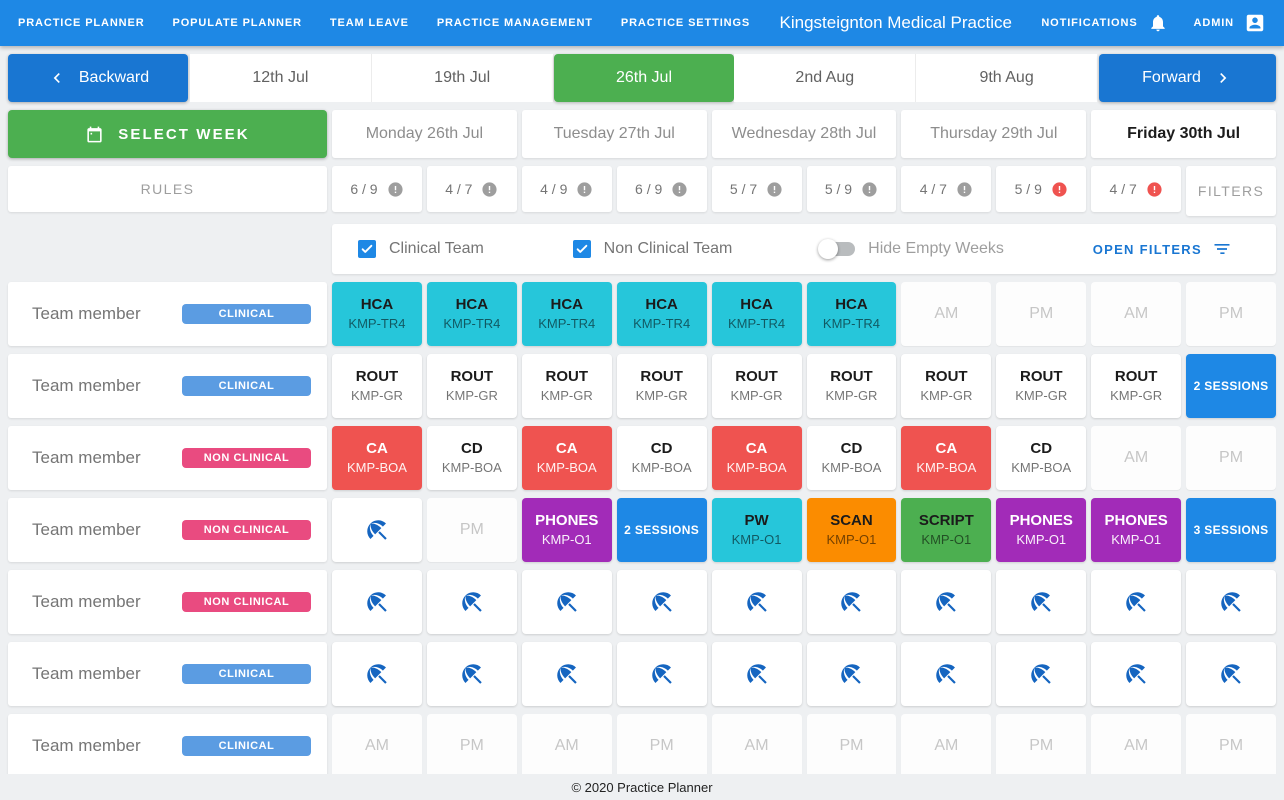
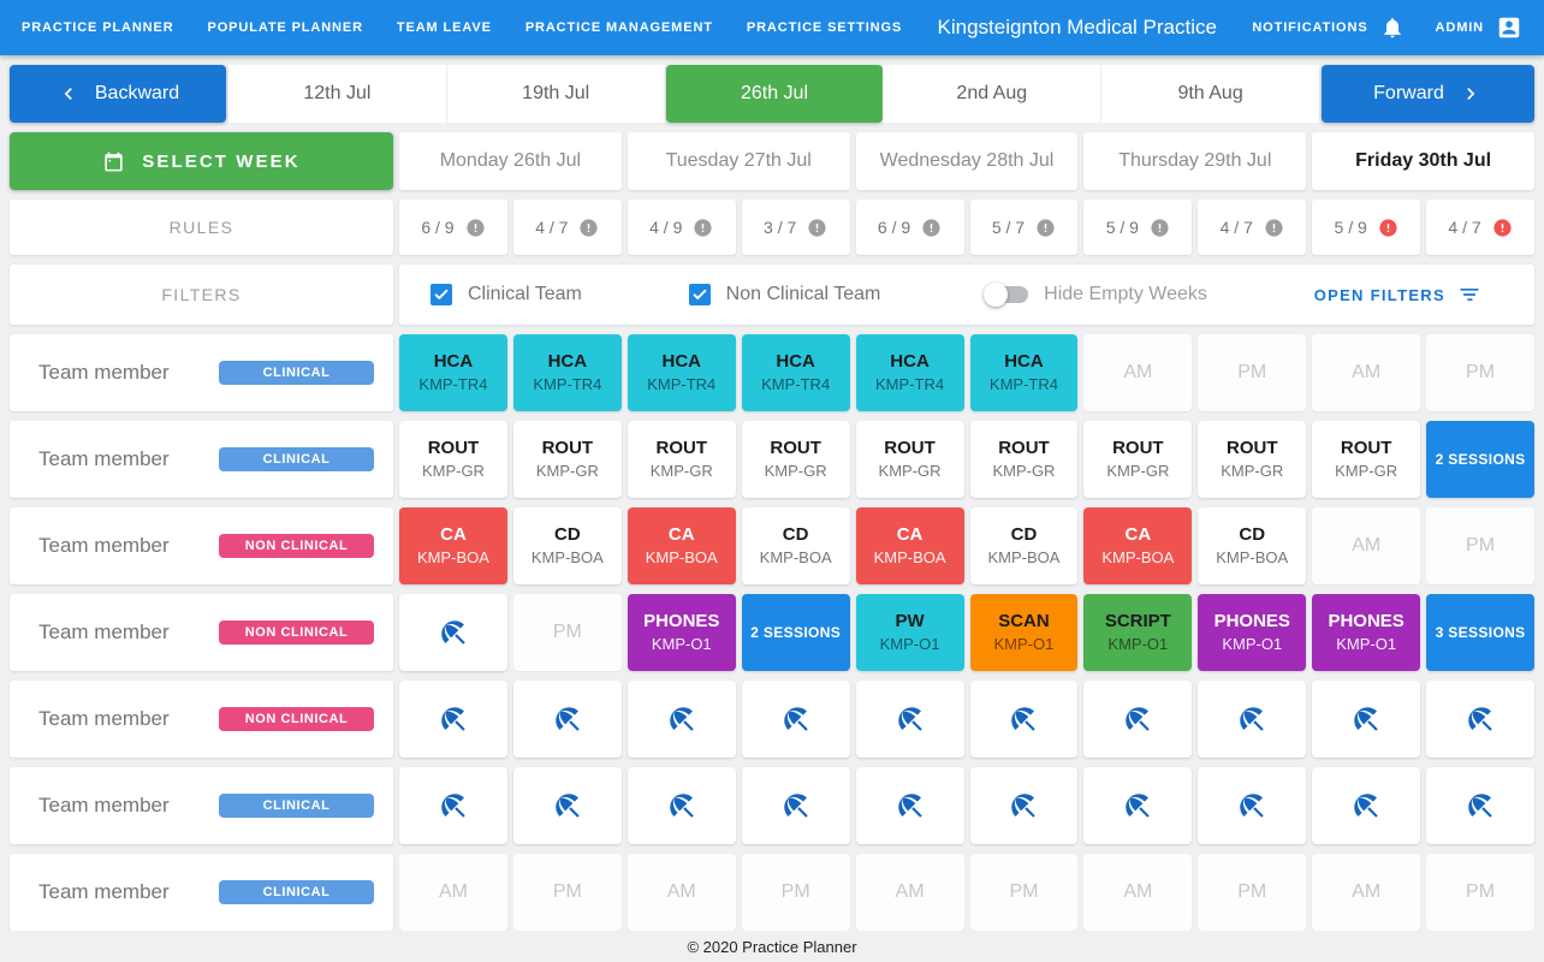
  PRACTICE PLANNER
  POPULATE PLANNER
  TEAM LEAVE
  PRACTICE MANAGEMENT
  PRACTICE SETTINGS
  Kingsteignton Medical Practice
  NOTIFICATIONS
  ADMIN
  Backward
  12th Jul
  19th Jul
  26th Jul
  2nd Aug
  9th Aug
  Forward
  SELECT WEEK
  Monday 26th Jul
  Tuesday 27th Jul
  Wednesday 28th Jul
  Thursday 29th Jul
  Friday 30th Jul
  RULES
  6 / 9
  4 / 7
  4 / 9
+ 3 / 7
  6 / 9
  5 / 7
  5 / 9
  4 / 7
  5 / 9
  4 / 7
  FILTERS
  Clinical Team
  Non Clinical Team
  Hide Empty Weeks
  OPEN FILTERS
  Team member
  CLINICAL
  HCA
  KMP-TR4
  HCA
  KMP-TR4
  HCA
  KMP-TR4
  HCA
  KMP-TR4
  HCA
  KMP-TR4
  HCA
  KMP-TR4
  AM
  PM
  AM
  PM
  Team member
  CLINICAL
  ROUT
  KMP-GR
  ROUT
  KMP-GR
  ROUT
  KMP-GR
  ROUT
  KMP-GR
  ROUT
  KMP-GR
  ROUT
  KMP-GR
  ROUT
  KMP-GR
  ROUT
  KMP-GR
  ROUT
  KMP-GR
  2 SESSIONS
  Team member
  NON CLINICAL
  CA
  KMP-BOA
  CD
  KMP-BOA
  CA
  KMP-BOA
  CD
  KMP-BOA
  CA
  KMP-BOA
  CD
  KMP-BOA
  CA
  KMP-BOA
  CD
  KMP-BOA
  AM
  PM
  Team member
  NON CLINICAL
  PM
  PHONES
  KMP-O1
  2 SESSIONS
  PW
  KMP-O1
  SCAN
  KMP-O1
  SCRIPT
  KMP-O1
  PHONES
  KMP-O1
  PHONES
  KMP-O1
  3 SESSIONS
  Team member
  NON CLINICAL
  Team member
  CLINICAL
  Team member
  CLINICAL
  AM
  PM
  AM
  PM
  AM
  PM
  AM
  PM
  AM
  PM
  © 2020 Practice Planner
